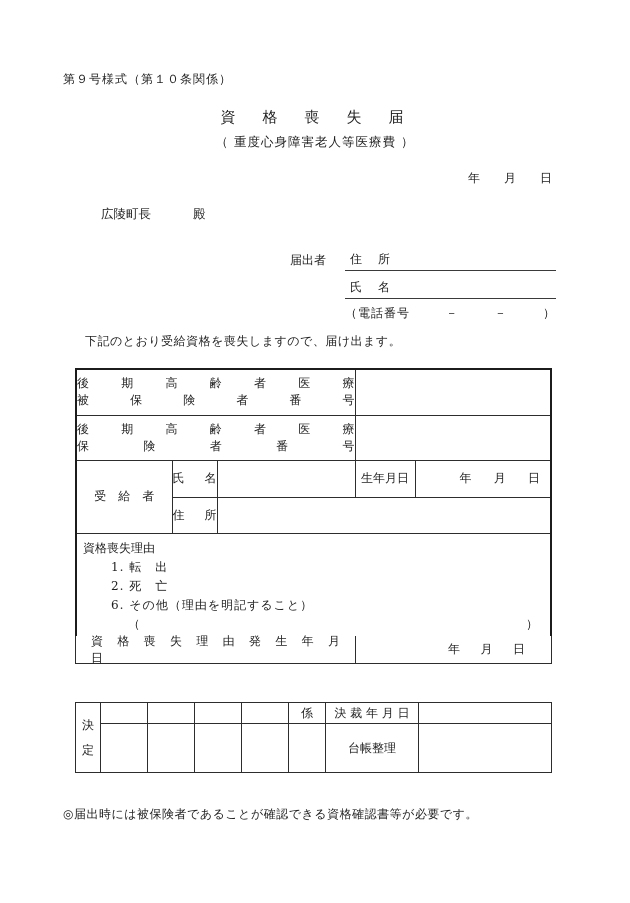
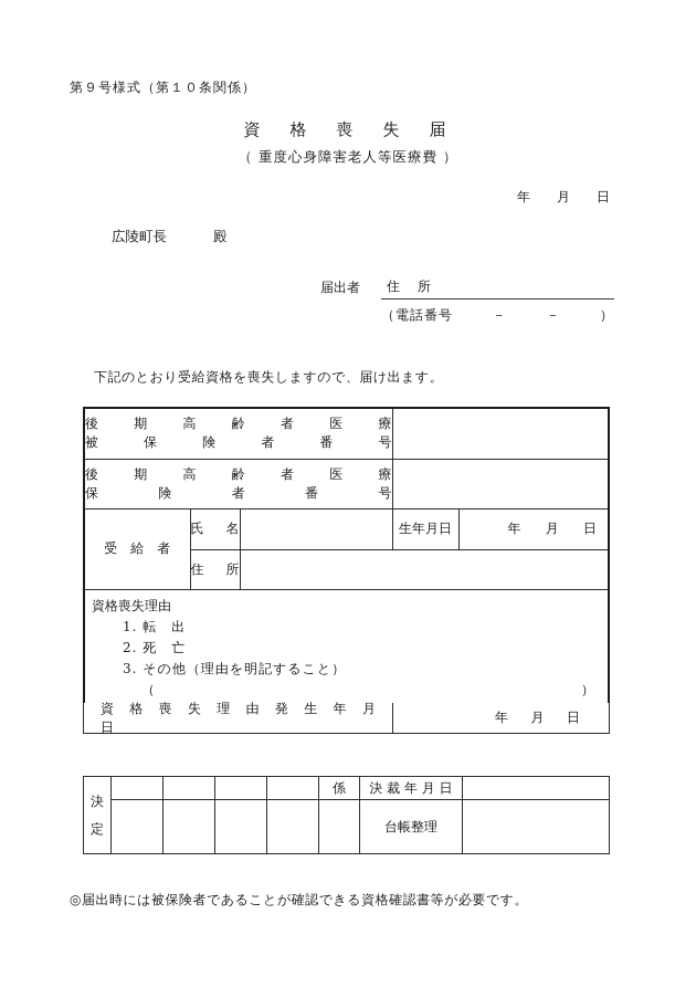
  第９号様式（第１０条関係）
  資 格 喪 失 届
  （ 重度心身障害老人等医療費 ）
  年
  月
  日
  広陵町長 殿
  届出者
  住 所
- 氏 名
  （電話番号
  －
  －
  ）
  下記のとおり受給資格を喪失しますので、届け出ます。
  後 期 高 齢 者 医 療 被 保 険 者 番 号
  後 期 高 齢 者 医 療 保 険 者 番 号
  受 給 者	氏 名		生年月日	年 月 日
  住 所
- 資格喪失理由 1. 転 出 2. 死 亡 6. その他（理由を明記すること） （ ）
+ 資格喪失理由 1. 転 出 2. 死 亡 3. その他（理由を明記すること） （ ）
  資 格 喪 失 理 由 発 生 年 月 日
  年
  月
  日
  決 定					係	決 裁 年 月 日
  					台帳整理
  ◎届出時には被保険者であることが確認できる資格確認書等が必要です。
